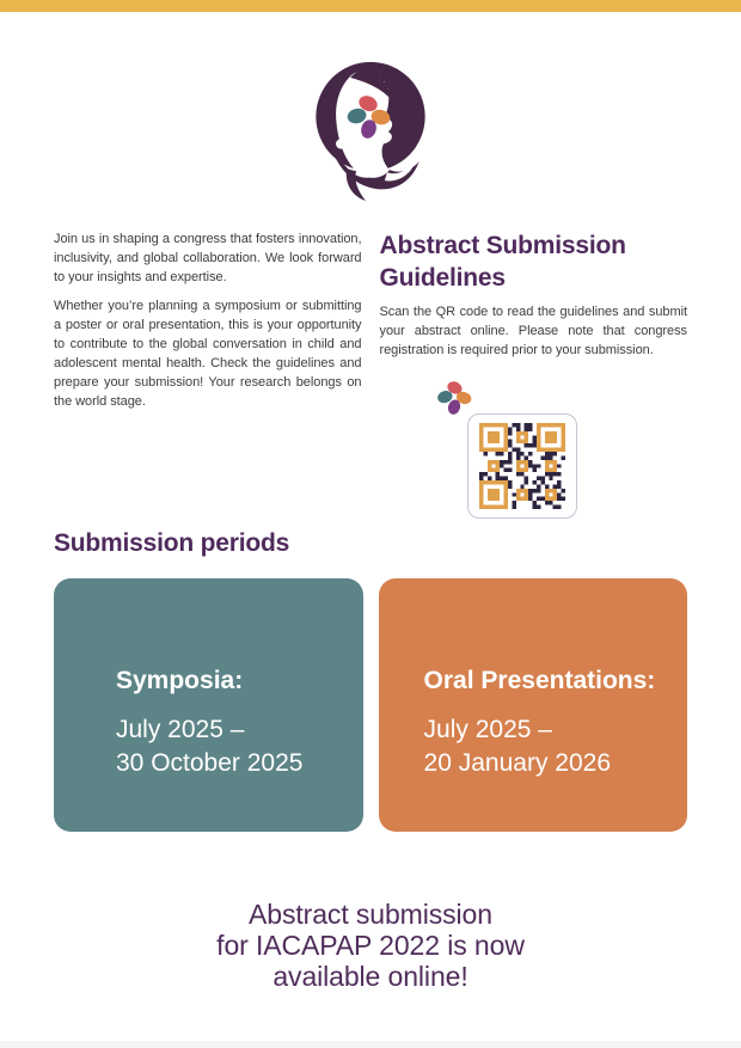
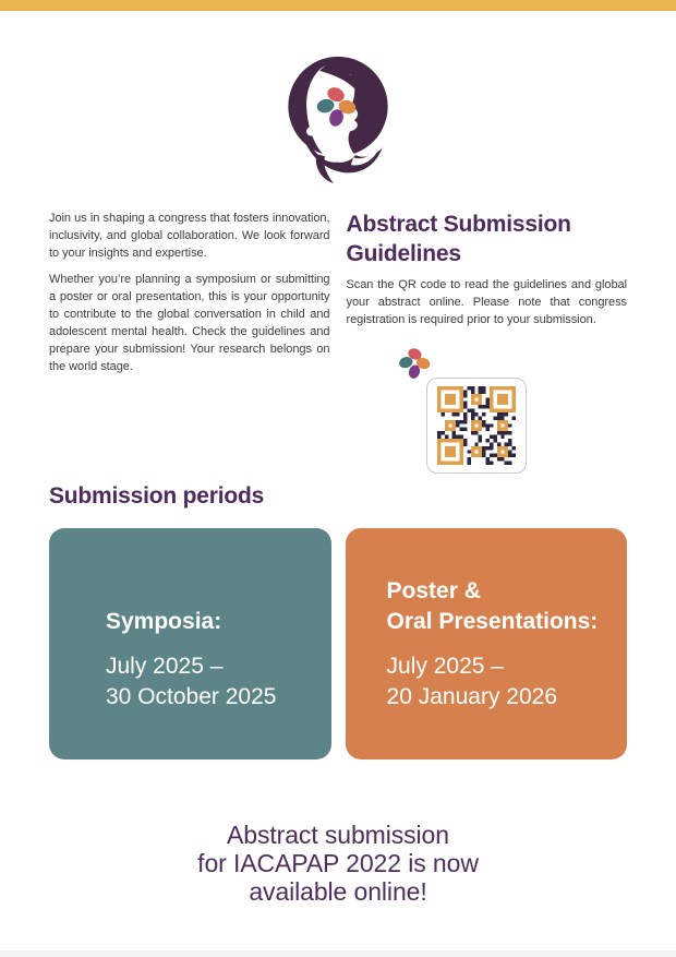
  Join us in shaping a congress that fosters innovation, inclusivity, and global collaboration. We look forward to your insights and expertise.
  Whether you’re planning a symposium or submitting a poster or oral presentation, this is your opportunity to contribute to the global conversation in child and adolescent mental health. Check the guidelines and prepare your submission! Your research belongs on the world stage.
  Abstract Submission
  Guidelines
- Scan the QR code to read the guidelines and submit your abstract online. Please note that congress registration is required prior to your submission.
+ Scan the QR code to read the guidelines and global your abstract online. Please note that congress registration is required prior to your submission.
  Submission periods
  Symposia:
  July 2025 –
  30 October 2025
+ Poster &
  Oral Presentations:
  July 2025 –
  20 January 2026
  Abstract submission
  for IACAPAP 2022 is now
  available online!
